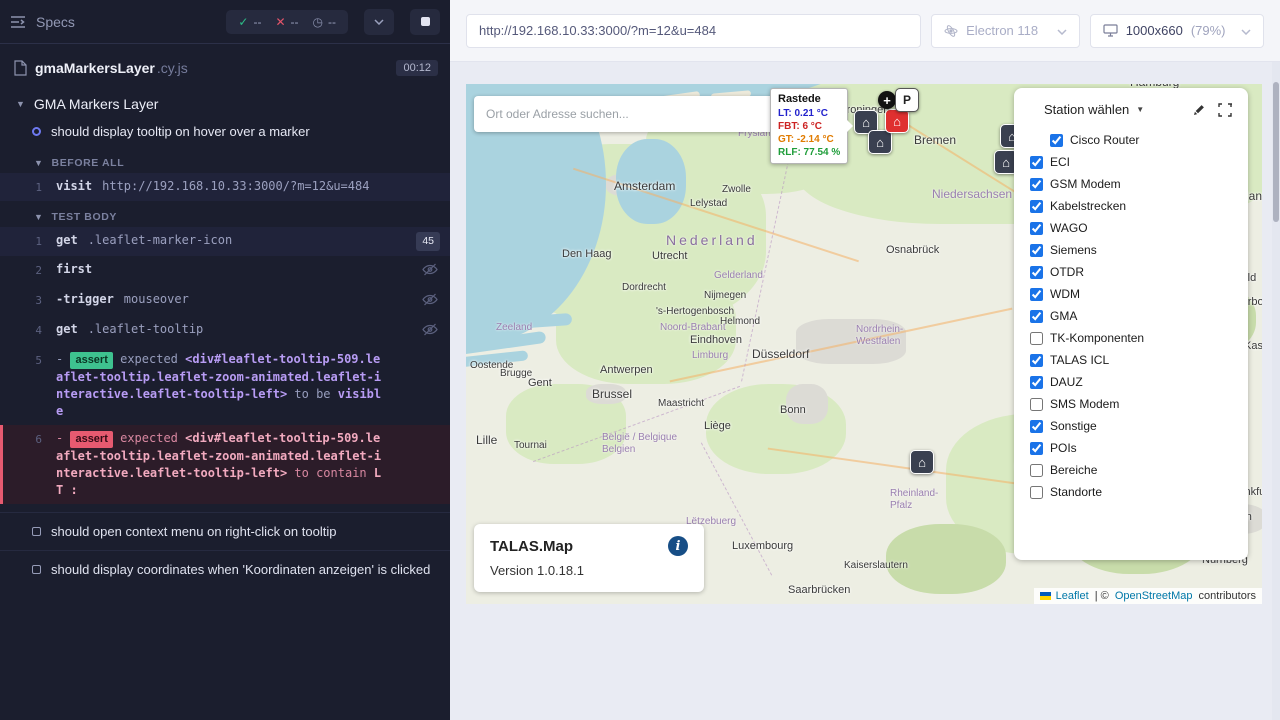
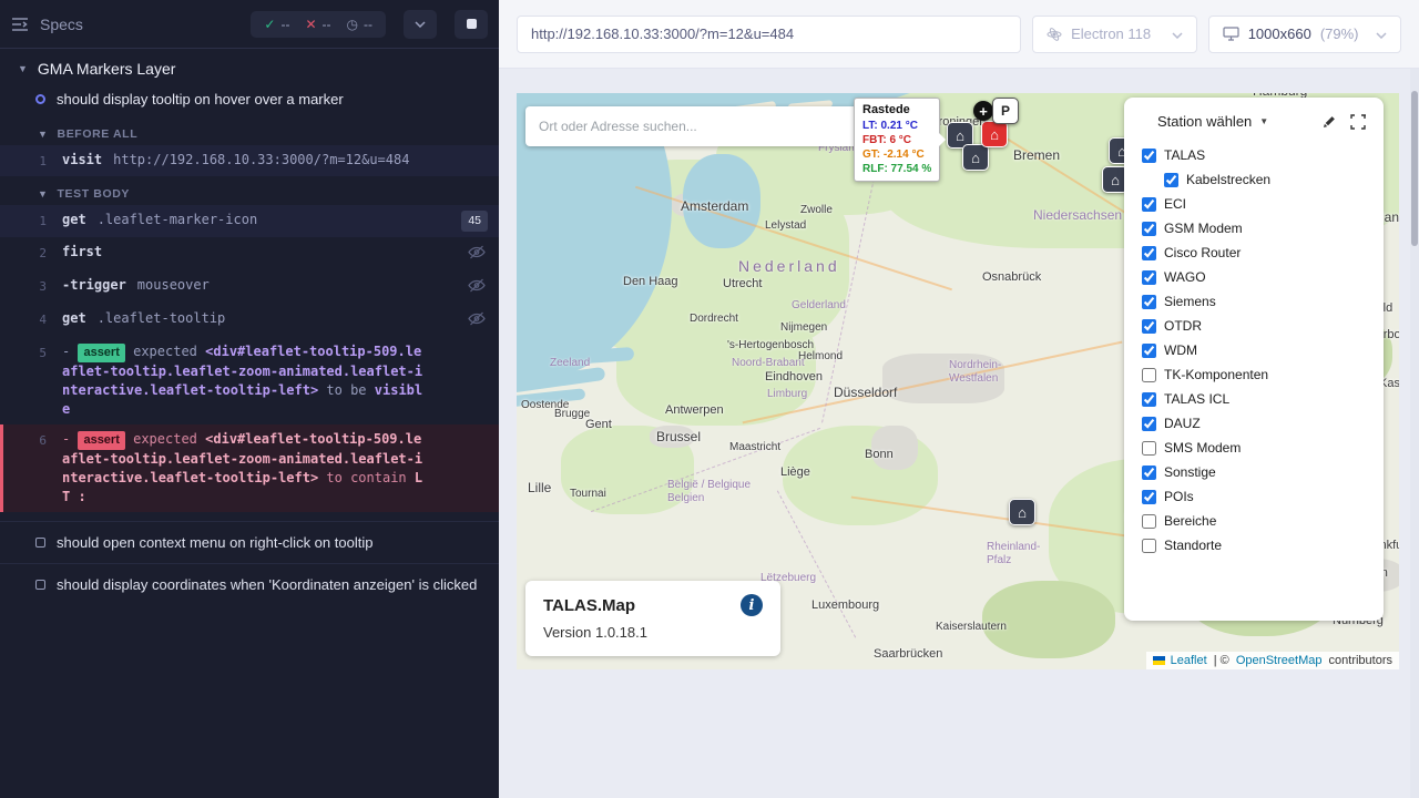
  Specs
  ✓
  --
  ✕
  --
  ◷
  --
- gmaMarkersLayer
- .cy.js
- 00:12
  ▼
  GMA Markers Layer
  should display tooltip on hover over a marker
  ▼
  BEFORE ALL
  1
  visit
  http://192.168.10.33:3000/?m=12&u=484
  ▼
  TEST BODY
  1
  get
  .leaflet-marker-icon
  45
  2
  first
  3
  -trigger
  mouseover
  4
  get
  .leaflet-tooltip
  5
  - assert expected <div#leaflet-tooltip-509.leaflet-tooltip.leaflet-zoom-animated.leaflet-interactive.leaflet-tooltip-left> to be visible
  6
  - assert expected <div#leaflet-tooltip-509.leaflet-tooltip.leaflet-zoom-animated.leaflet-interactive.leaflet-tooltip-left> to contain LT :
  should open context menu on right-click on tooltip
  should display coordinates when 'Koordinaten anzeigen' is clicked
  http://192.168.10.33:3000/?m=12&u=484
  Electron 118
  1000x660
  (79%)
  Bremen
  Fryslân
  Niedersachsen
  Zwolle
  Lelystad
  Amsterdam
  Osnabrück
  Nederland
  Utrecht
  Den Haag
  Gelderland
  Dordrecht
  Nijmegen
  's-Hertogenbosch
  Noord-Brabant
  Helmond
  Eindhoven
  Nordrhein-
  Westfalen
  Düsseldorf
  Limburg
  Zeeland
  Oostende
  Brugge
  Gent
  Antwerpen
  Brussel
  Maastricht
  Liège
  Bonn
  België / Belgique
  Belgien
  Lille
  Tournai
  Rheinland-
  Pfalz
  Lëtzebuerg
  Luxembourg
  Kaiserslautern
  Saarbrücken
  Nürnberg
  ⌂
  ⌂
  ⌂
  +
  P
  ⌂
  ⌂
  ⌂
  Ort oder Adresse suchen...
  Rastede
  LT: 0.21 °C
  FBT: 6 °C
  GT: -2.14 °C
  RLF: 77.54 %
  Station wählen
  ▼
+ TALAS
- Cisco Router
+ Kabelstrecken
  ECI
  GSM Modem
- Kabelstrecken
+ Cisco Router
  WAGO
  Siemens
  OTDR
  WDM
- GMA
  TK-Komponenten
  TALAS ICL
  DAUZ
  SMS Modem
  Sonstige
  POIs
  Bereiche
  Standorte
  TALAS.Map
  i
  Version 1.0.18.1
  Leaflet
  | ©
  OpenStreetMap
  contributors
